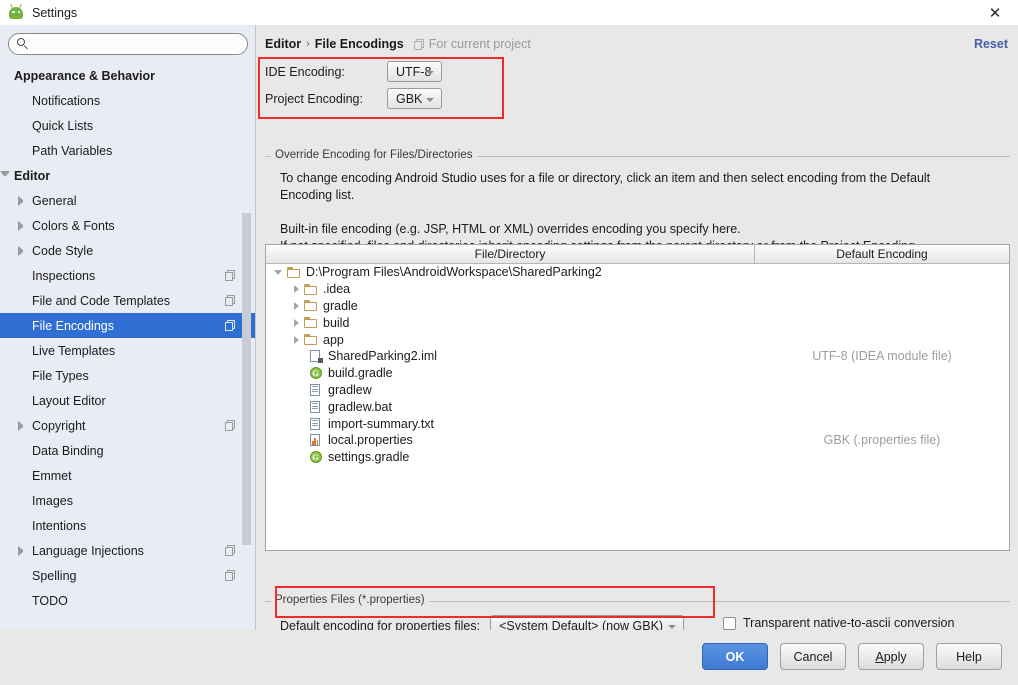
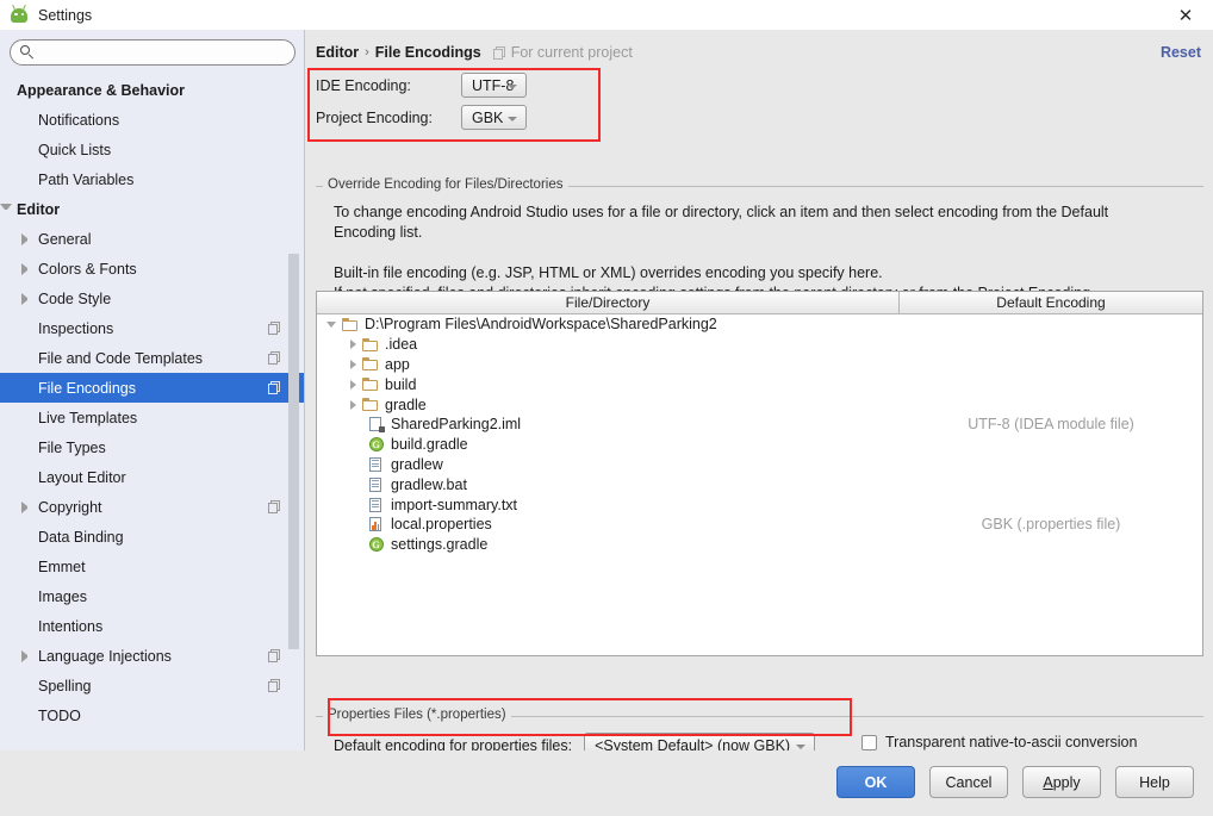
  Settings
  ✕
  Appearance & Behavior
  Notifications
  Quick Lists
  Path Variables
  Editor
  General
  Colors & Fonts
  Code Style
  Inspections
  File and Code Templates
  File Encodings
  Live Templates
  File Types
  Layout Editor
  Copyright
  Data Binding
  Emmet
  Images
  Intentions
  Language Injections
  Spelling
  TODO
  Editor
  ›
  File Encodings
  For current project
  Reset
  IDE Encoding:
  UTF-8
  Project Encoding:
  GBK
  Override Encoding for Files/Directories
  To change encoding Android Studio uses for a file or directory, click an item and then select encoding from the Default
  Encoding list.
  Built-in file encoding (e.g. JSP, HTML or XML) overrides encoding you specify here.
  File/Directory
  Default Encoding
  D:\Program Files\AndroidWorkspace\SharedParking2
  .idea
- gradle
+ app
  build
- app
+ gradle
  SharedParking2.iml
  UTF-8 (IDEA module file)
  G
  build.gradle
  gradlew
  gradlew.bat
  import-summary.txt
  local.properties
  GBK (.properties file)
  G
  settings.gradle
  Properties Files (*.properties)
  Default encoding for properties files:
  <System Default> (now GBK)
  Transparent native-to-ascii conversion
  OK
  Cancel
  A
  pply
  Help
